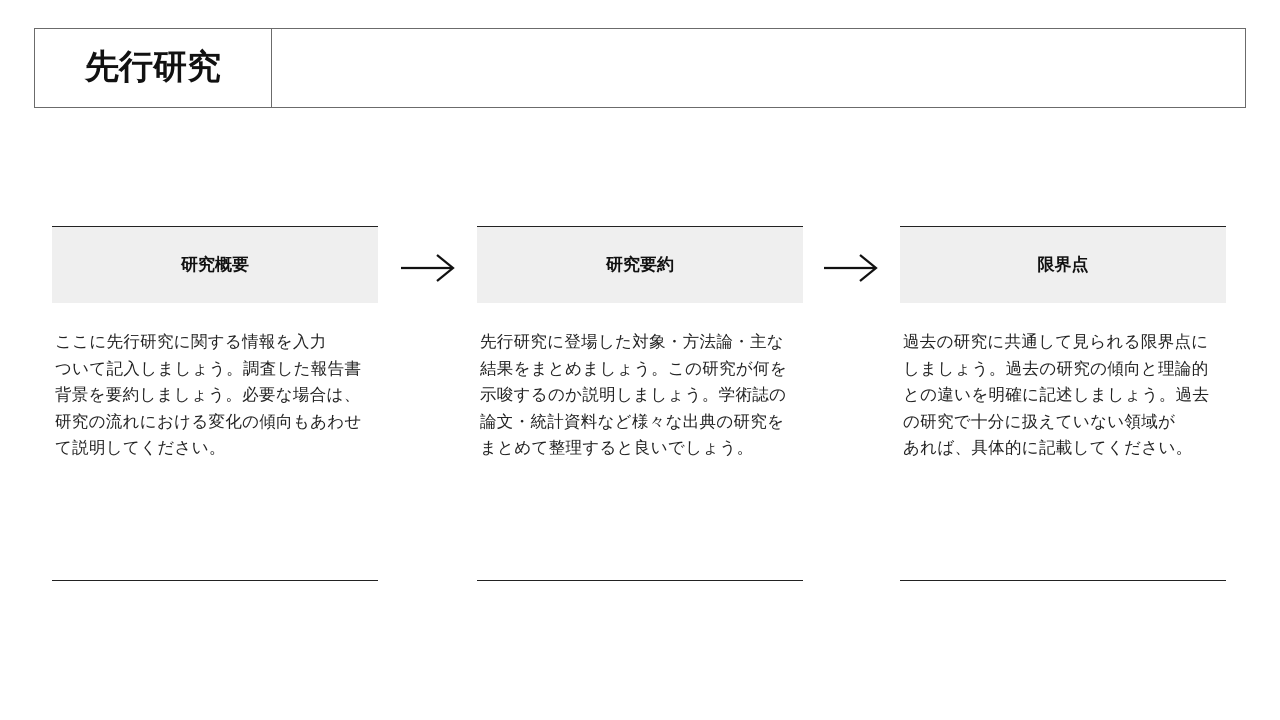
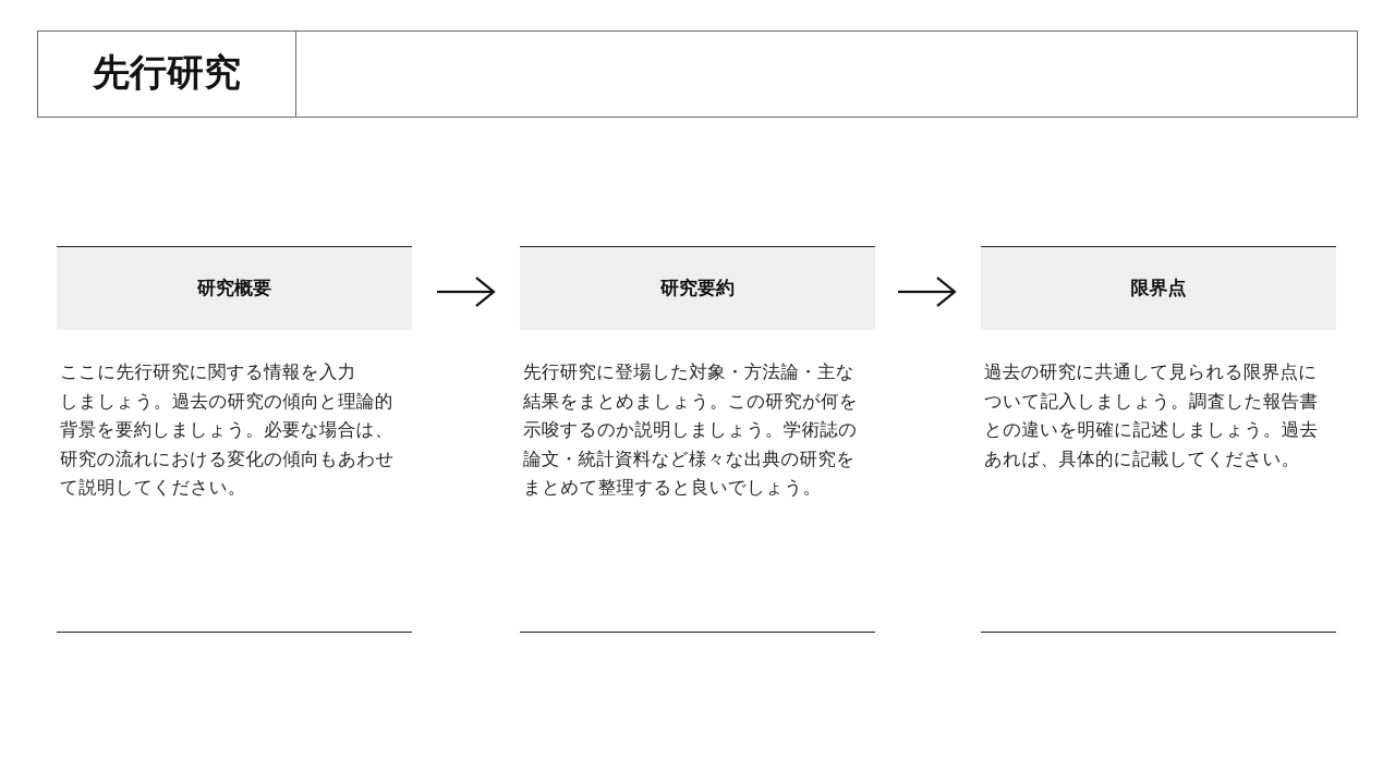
  先行研究
  研究概要
  ここに先行研究に関する情報を入力
- ついて記入しましょう。調査した報告書
+ しましょう。過去の研究の傾向と理論的
  背景を要約しましょう。必要な場合は、
  研究の流れにおける変化の傾向もあわせ
  て説明してください。
  研究要約
  先行研究に登場した対象・方法論・主な
  結果をまとめましょう。この研究が何を
  示唆するのか説明しましょう。学術誌の
  論文・統計資料など様々な出典の研究を
  まとめて整理すると良いでしょう。
  限界点
  過去の研究に共通して見られる限界点に
- しましょう。過去の研究の傾向と理論的
+ ついて記入しましょう。調査した報告書
  との違いを明確に記述しましょう。過去
- の研究で十分に扱えていない領域が
  あれば、具体的に記載してください。
